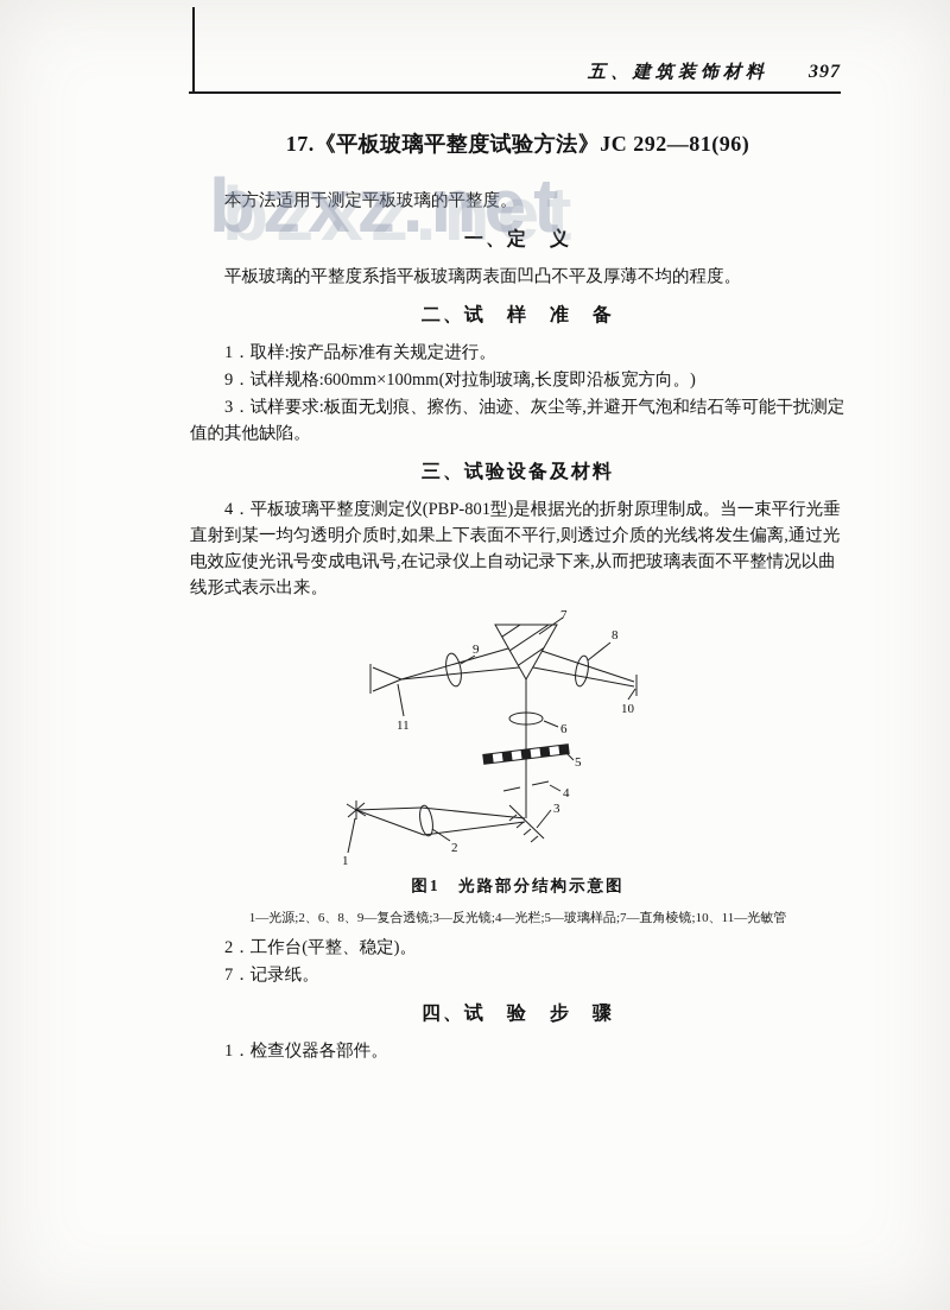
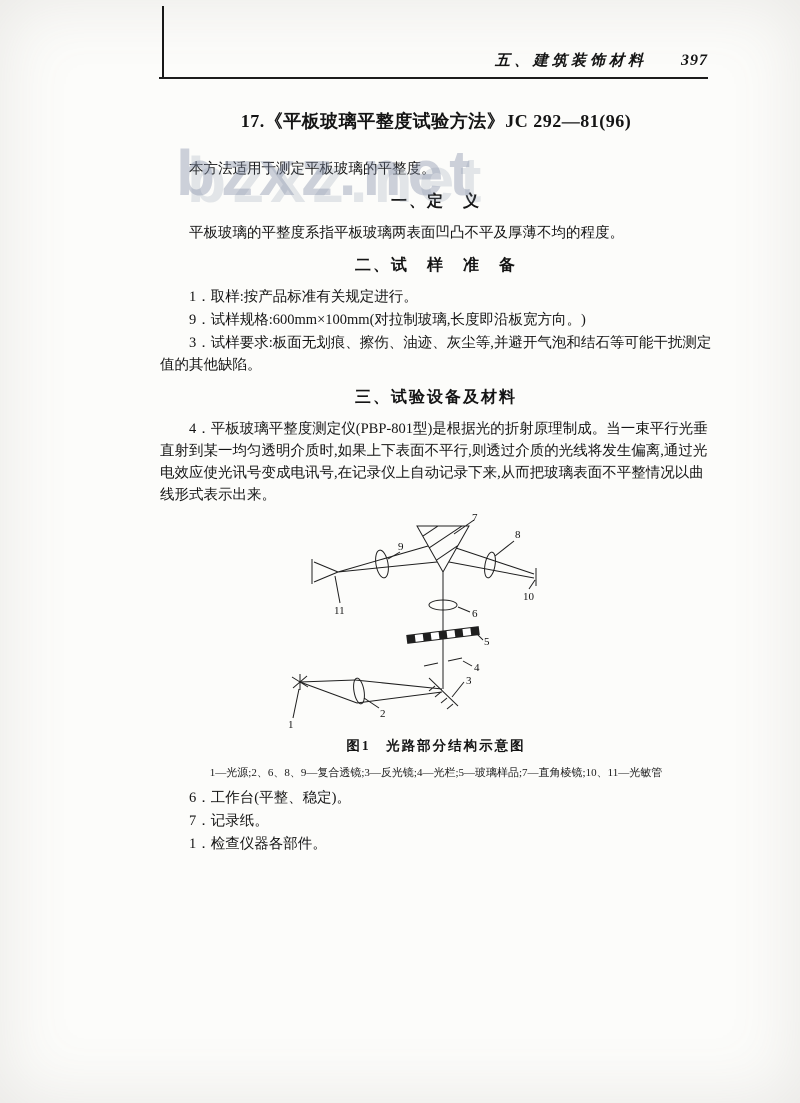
  五、建筑装饰材料
  397
  17.《平板玻璃平整度试验方法》JC 292—81(96)
  本方法适用于测定平板玻璃的平整度。
  一、定 义
  平板玻璃的平整度系指平板玻璃两表面凹凸不平及厚薄不均的程度。
  二、试 样 准 备
  1．取样:按产品标准有关规定进行。
  9．试样规格:600mm×100mm(对拉制玻璃,长度即沿板宽方向。)
  3．试样要求:板面无划痕、擦伤、油迹、灰尘等,并避开气泡和结石等可能干扰测定值的其他缺陷。
  三、试验设备及材料
  4．平板玻璃平整度测定仪(PBP-801型)是根据光的折射原理制成。当一束平行光垂直射到某一均匀透明介质时,如果上下表面不平行,则透过介质的光线将发生偏离,通过光电效应使光讯号变成电讯号,在记录仪上自动记录下来,从而把玻璃表面不平整情况以曲线形式表示出来。
  7
  9
  8
  11
  10
  6
  5
  4
  3
  2
  1
  图1 光路部分结构示意图
  1—光源;2、6、8、9—复合透镜;3—反光镜;4—光栏;5—玻璃样品;7—直角棱镜;10、11—光敏管
- 2．工作台(平整、稳定)。
+ 6．工作台(平整、稳定)。
  7．记录纸。
- 四、试 验 步 骤
  1．检查仪器各部件。
  bzxz.net
  bzxz.net
